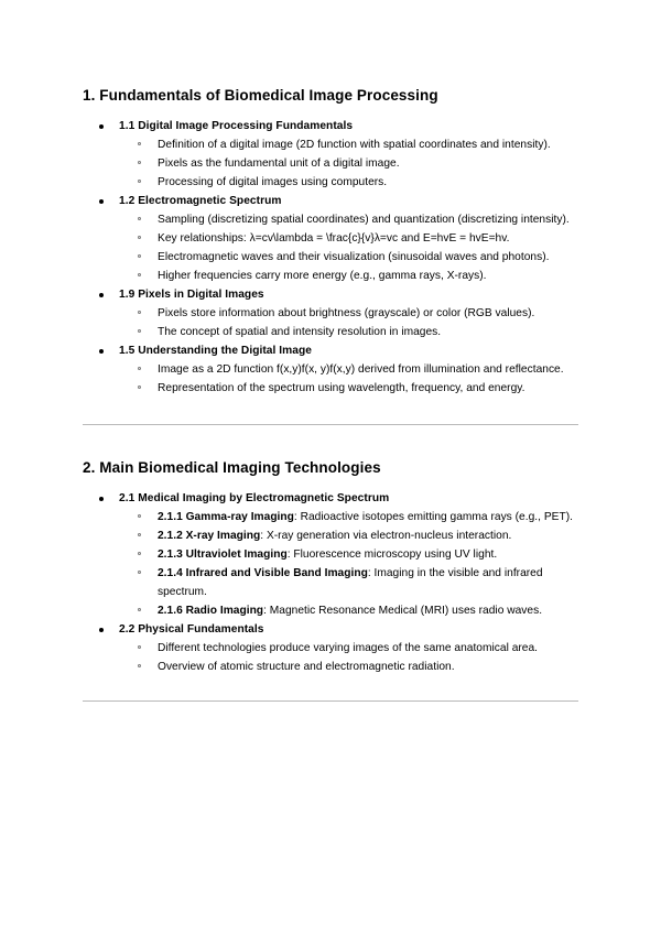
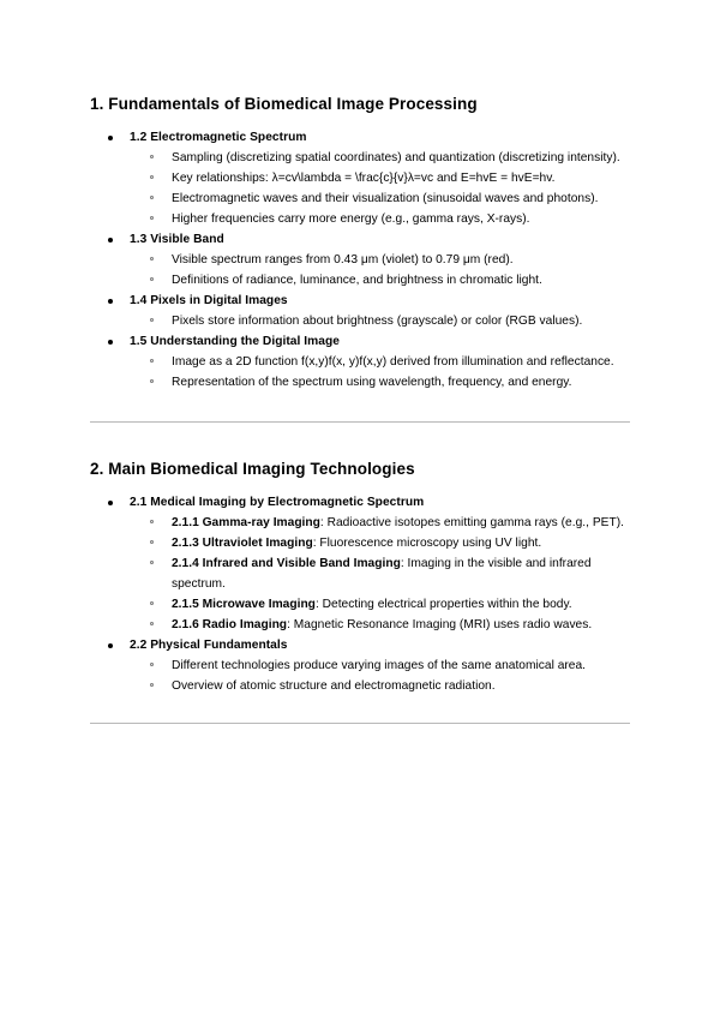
  1. Fundamentals of Biomedical Image Processing
- 1.1 Digital Image Processing Fundamentals
- Definition of a digital image (2D function with spatial coordinates and intensity).
- Pixels as the fundamental unit of a digital image.
- Processing of digital images using computers.
  1.2 Electromagnetic Spectrum
  Sampling (discretizing spatial coordinates) and quantization (discretizing intensity).
  Key relationships: λ=cv\lambda = \frac{c}{v}λ=vc and E=hvE = hvE=hv.
  Electromagnetic waves and their visualization (sinusoidal waves and photons).
  Higher frequencies carry more energy (e.g., gamma rays, X-rays).
+ 1.3 Visible Band
+ Visible spectrum ranges from 0.43 μm (violet) to 0.79 μm (red).
+ Definitions of radiance, luminance, and brightness in chromatic light.
- 1.9 Pixels in Digital Images
+ 1.4 Pixels in Digital Images
  Pixels store information about brightness (grayscale) or color (RGB values).
- The concept of spatial and intensity resolution in images.
  1.5 Understanding the Digital Image
  Image as a 2D function f(x,y)f(x, y)f(x,y) derived from illumination and reflectance.
  Representation of the spectrum using wavelength, frequency, and energy.
  2. Main Biomedical Imaging Technologies
  2.1 Medical Imaging by Electromagnetic Spectrum
  2.1.1 Gamma-ray Imaging: Radioactive isotopes emitting gamma rays (e.g., PET).
- 2.1.2 X-ray Imaging: X-ray generation via electron-nucleus interaction.
  2.1.3 Ultraviolet Imaging: Fluorescence microscopy using UV light.
  2.1.4 Infrared and Visible Band Imaging: Imaging in the visible and infrared spectrum.
+ 2.1.5 Microwave Imaging: Detecting electrical properties within the body.
- 2.1.6 Radio Imaging: Magnetic Resonance Medical (MRI) uses radio waves.
+ 2.1.6 Radio Imaging: Magnetic Resonance Imaging (MRI) uses radio waves.
  2.2 Physical Fundamentals
  Different technologies produce varying images of the same anatomical area.
  Overview of atomic structure and electromagnetic radiation.
